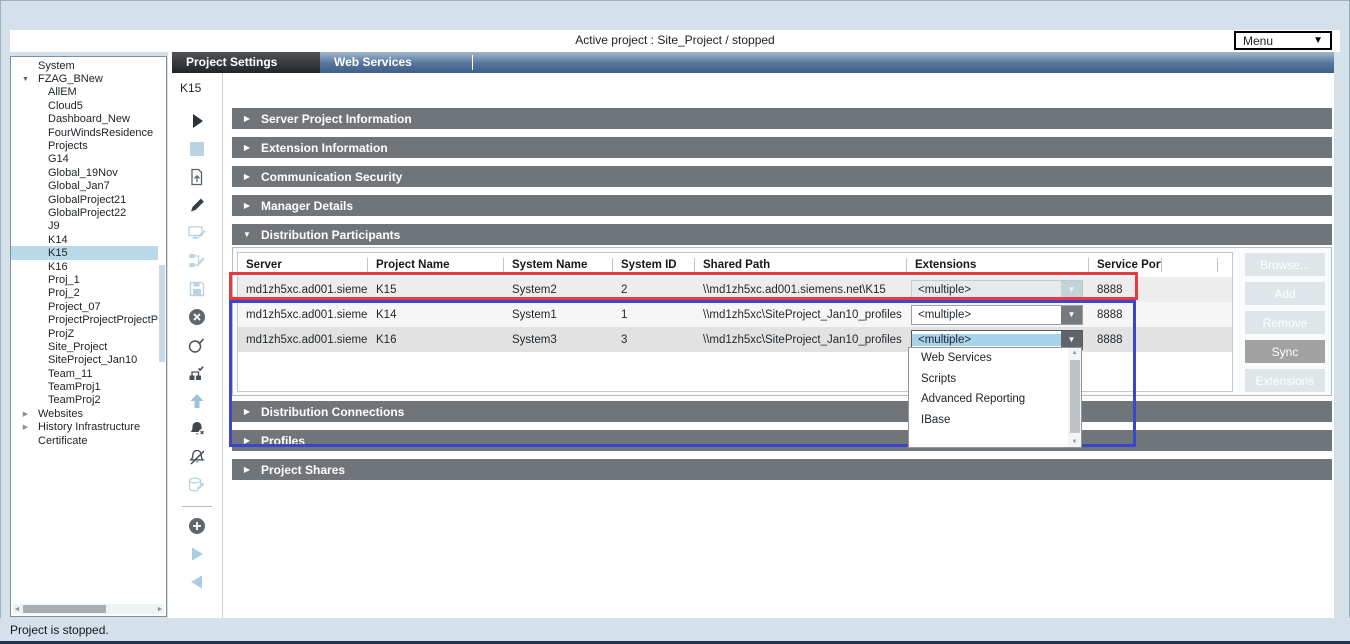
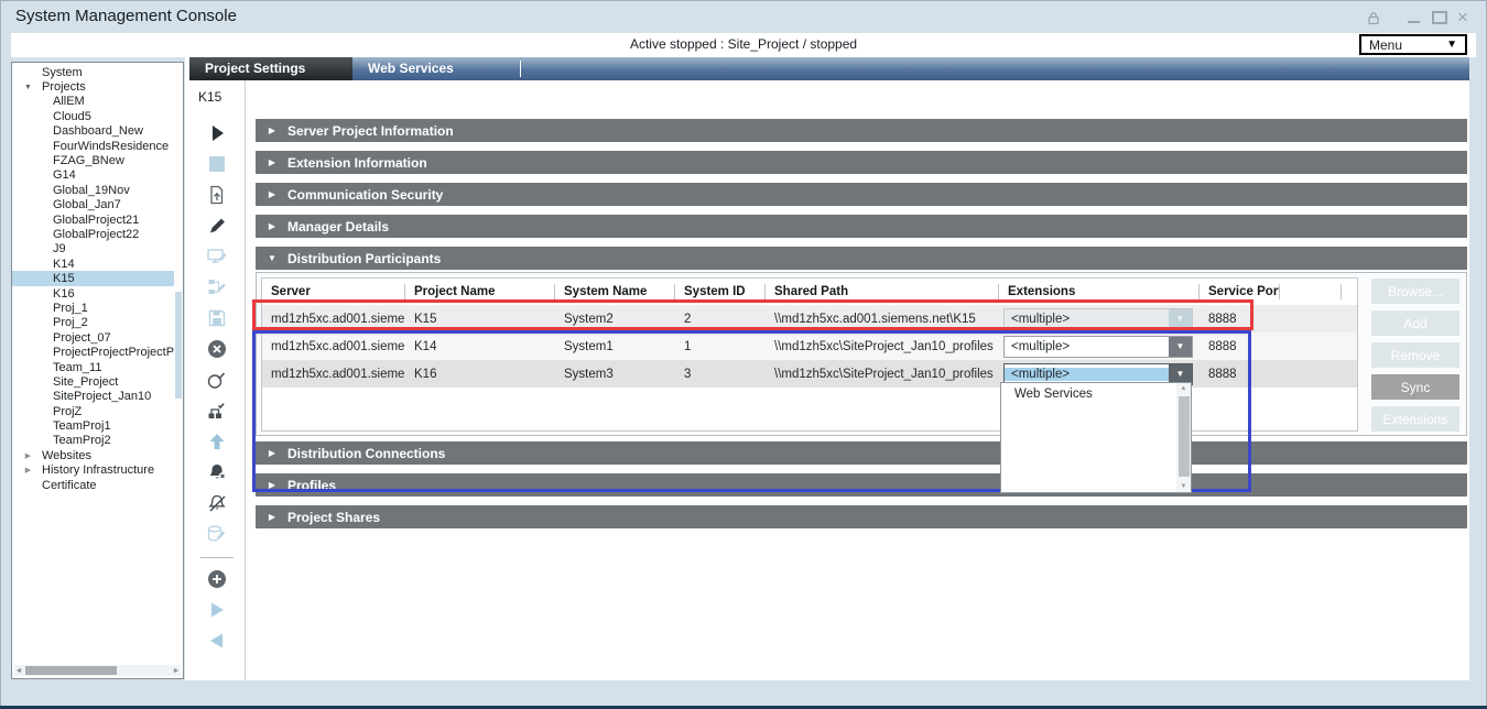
+ System Management Console
+ ×
- Active project : Site_Project / stopped
+ Active stopped : Site_Project / stopped
  Menu
  ▼
  Project Settings
  K15
  System
- FZAG_BNew
+ Projects
  AllEM
  Cloud5
  Dashboard_New
  FourWindsResidence
- Projects
+ FZAG_BNew
  G14
  Global_19Nov
  Global_Jan7
  GlobalProject21
  GlobalProject22
  J9
  K14
  K15
  K16
  Proj_1
  Proj_2
  Project_07
  ProjectProjectProjectP
- ProjZ
+ Team_11
  Site_Project
  SiteProject_Jan10
- Team_11
+ ProjZ
  TeamProj1
  TeamProj2
  Websites
  History Infrastructure
  Certificate
  ▶
  Server Project Information
  ▶
  Extension Information
  ▶
  Communication Security
  ▶
  Manager Details
  ▼
  Distribution Participants
  ▶
  Distribution Connections
  ▶
  Profiles
  ▶
  Project Shares
  Server
  Project Name
  System Name
  System ID
  Shared Path
  Extensions
  Service Por
  md1zh5xc.ad001.sieme
  K15
  System2
  2
  \\md1zh5xc.ad001.siemens.net\K15
  <multiple>
  ▼
  8888
  md1zh5xc.ad001.sieme
  K14
  System1
  1
  \\md1zh5xc\SiteProject_Jan10_profiles
  <multiple>
  ▼
  8888
  md1zh5xc.ad001.sieme
  K16
  System3
  3
  \\md1zh5xc\SiteProject_Jan10_profiles
  <multiple>
  ▼
  8888
  Browse...
  Add
  Remove
  Sync
  Extensions
  Web Services
- Scripts
- Advanced Reporting
- IBase
- Project is stopped.
